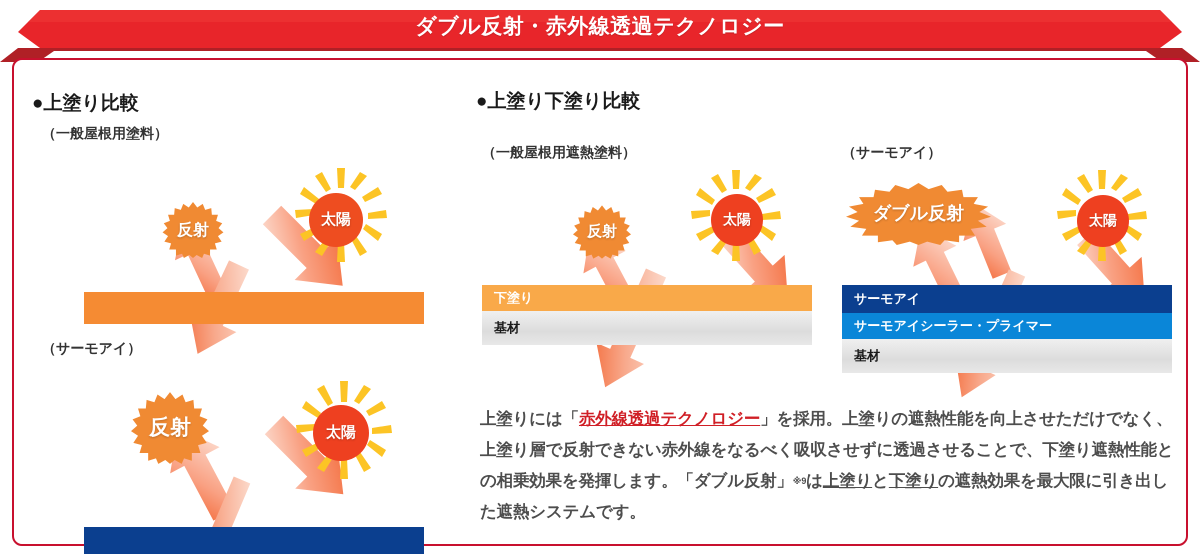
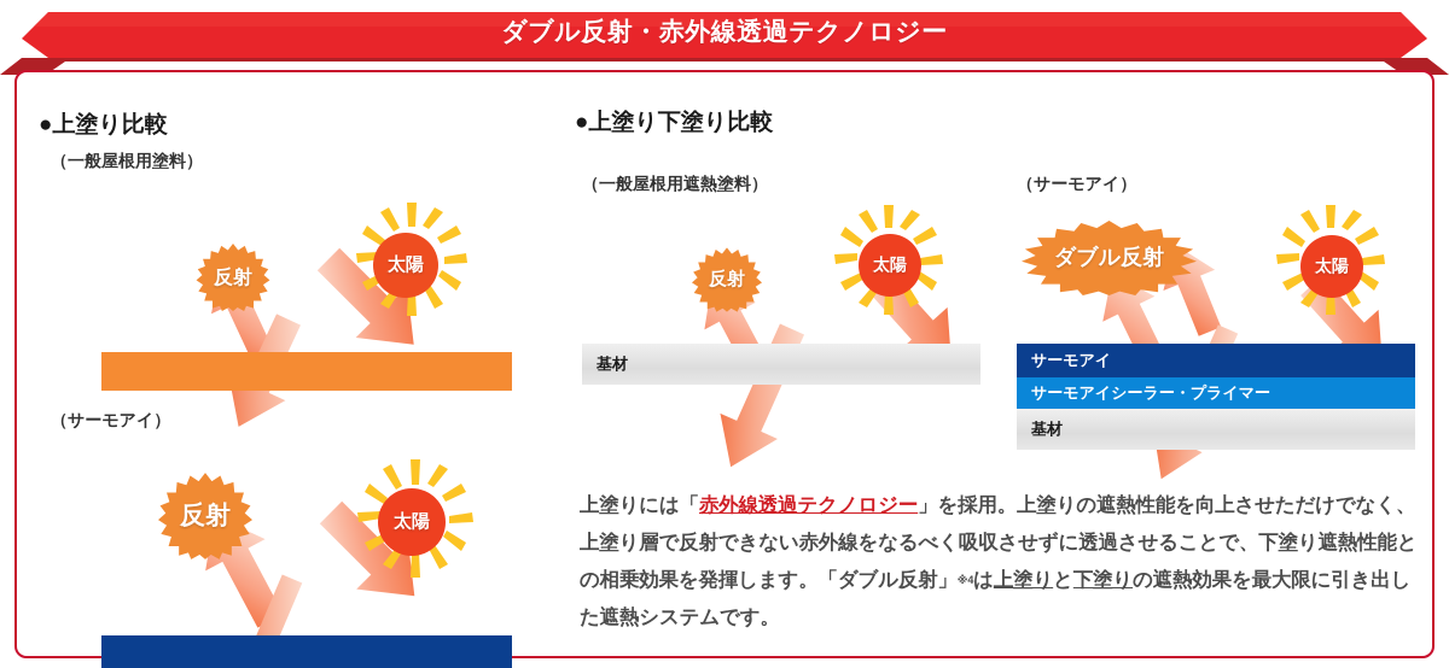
  ダブル反射・赤外線透過テクノロジー
  ●上塗り比較
  （一般屋根用塗料）
  太陽
  反射
  （サーモアイ）
  太陽
  反射
  ●上塗り下塗り比較
  （一般屋根用遮熱塗料）
  太陽
  反射
- 下塗り
  基材
  （サーモアイ）
  太陽
  ダブル反射
  サーモアイ
  サーモアイシーラー・プライマー
  基材
- 上塗りには「赤外線透過テクノロジー」を採用。上塗りの遮熱性能を向上させただけでなく、上塗り層で反射できない赤外線をなるべく吸収させずに透過させることで、下塗り遮熱性能との相乗効果を発揮します。「ダブル反射」※9は上塗りと下塗りの遮熱効果を最大限に引き出した遮熱システムです。
+ 上塗りには「赤外線透過テクノロジー」を採用。上塗りの遮熱性能を向上させただけでなく、上塗り層で反射できない赤外線をなるべく吸収させずに透過させることで、下塗り遮熱性能との相乗効果を発揮します。「ダブル反射」※4は上塗りと下塗りの遮熱効果を最大限に引き出した遮熱システムです。
